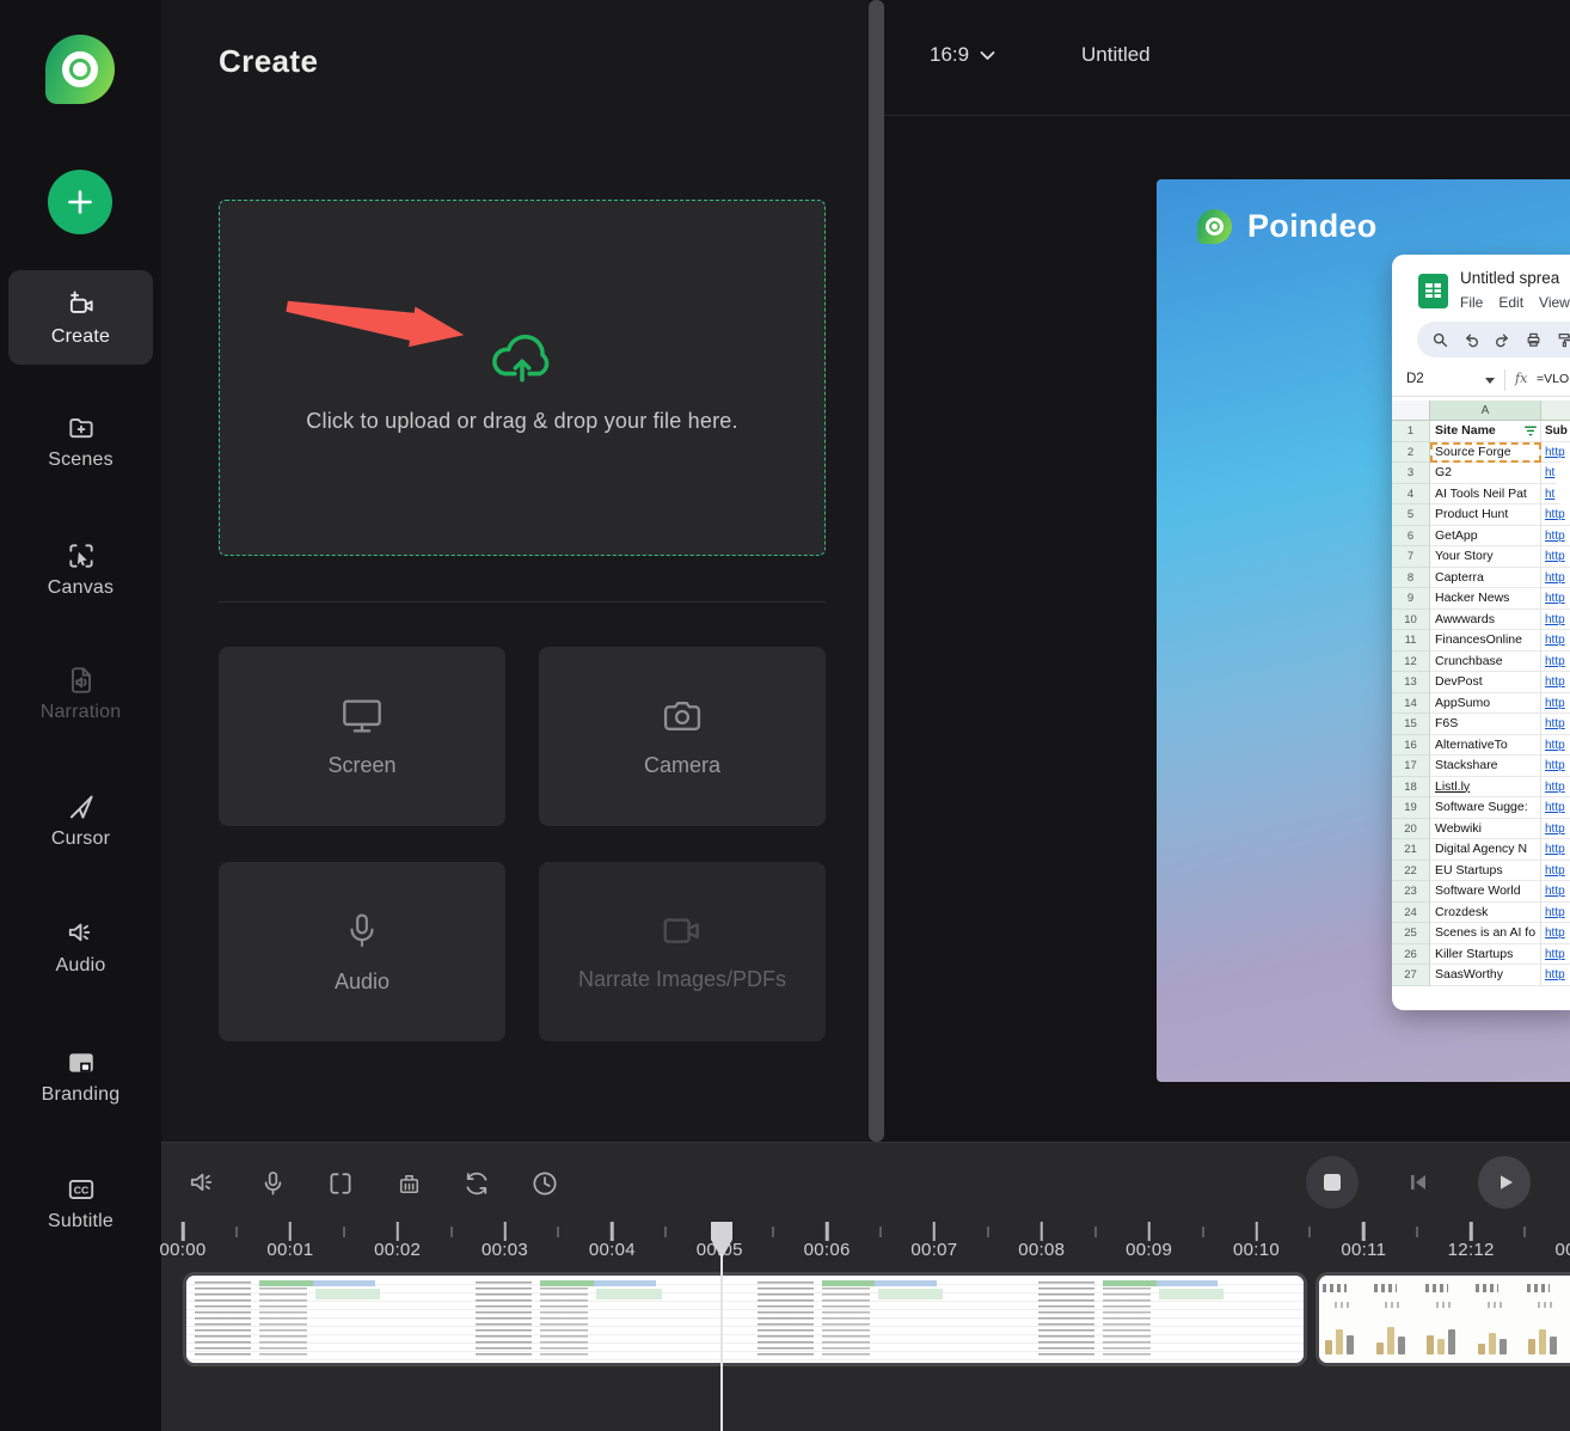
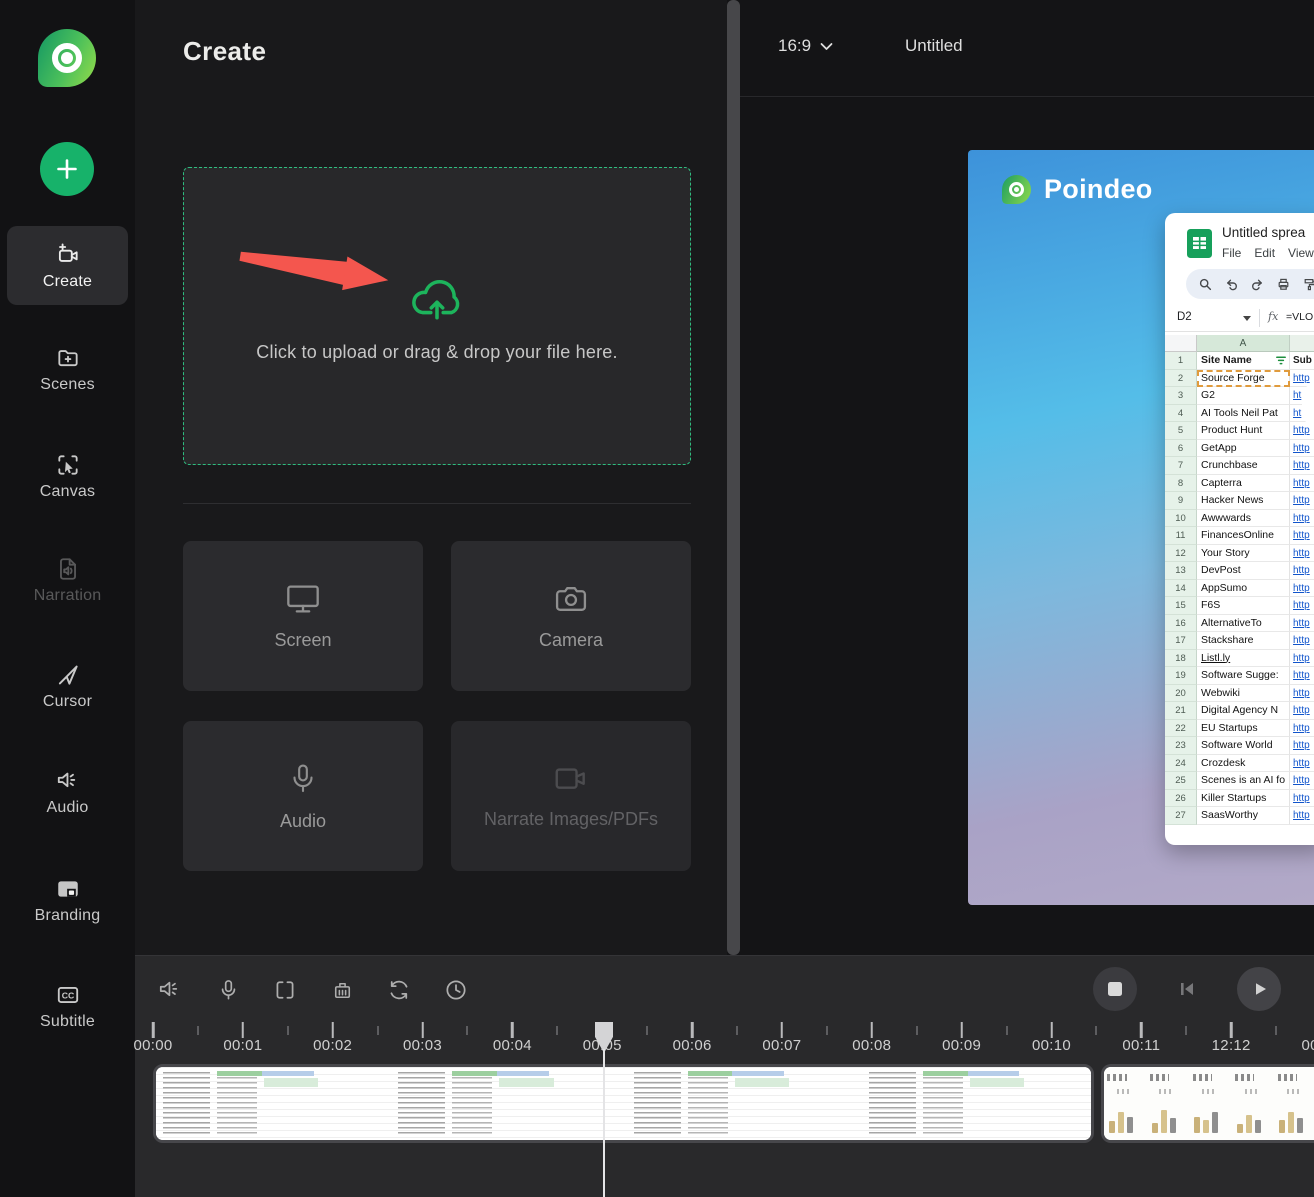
  Create
  Scenes
  Canvas
  Narration
  Cursor
  Audio
  Branding
  CC
  Subtitle
  Create
  Click to upload or drag & drop your file here.
  Screen
  Camera
  Audio
  Narrate Images/PDFs
  16:9
  Untitled
  Poindeo
  Untitled sprea
  File
  Edit
  View
  D2
  fx
  =VLO
  A
  1
  Site Name
  Sub
  2
  Source Forge
  http
  3
  G2
  ht
  4
  AI Tools Neil Pat
  ht
  5
  Product Hunt
  http
  6
  GetApp
  http
  7
- Your Story
+ Crunchbase
  http
  8
  Capterra
  http
  9
  Hacker News
  http
  10
  Awwwards
  http
  11
  FinancesOnline
  http
  12
- Crunchbase
+ Your Story
  http
  13
  DevPost
  http
  14
  AppSumo
  http
  15
  F6S
  http
  16
  AlternativeTo
  http
  17
  Stackshare
  http
  18
  Listl.ly
  http
  19
  Software Sugge:
  http
  20
  Webwiki
  http
  21
  Digital Agency N
  http
  22
  EU Startups
  http
  23
  Software World
  http
  24
  Crozdesk
  http
  25
  Scenes is an AI fo
  http
  26
  Killer Startups
  http
  27
  SaasWorthy
  http
  00:00
  00:01
  00:02
  00:03
  00:04
  0005
  00:06
  00:07
  00:08
  00:09
  00:10
  00:11
  12:12
